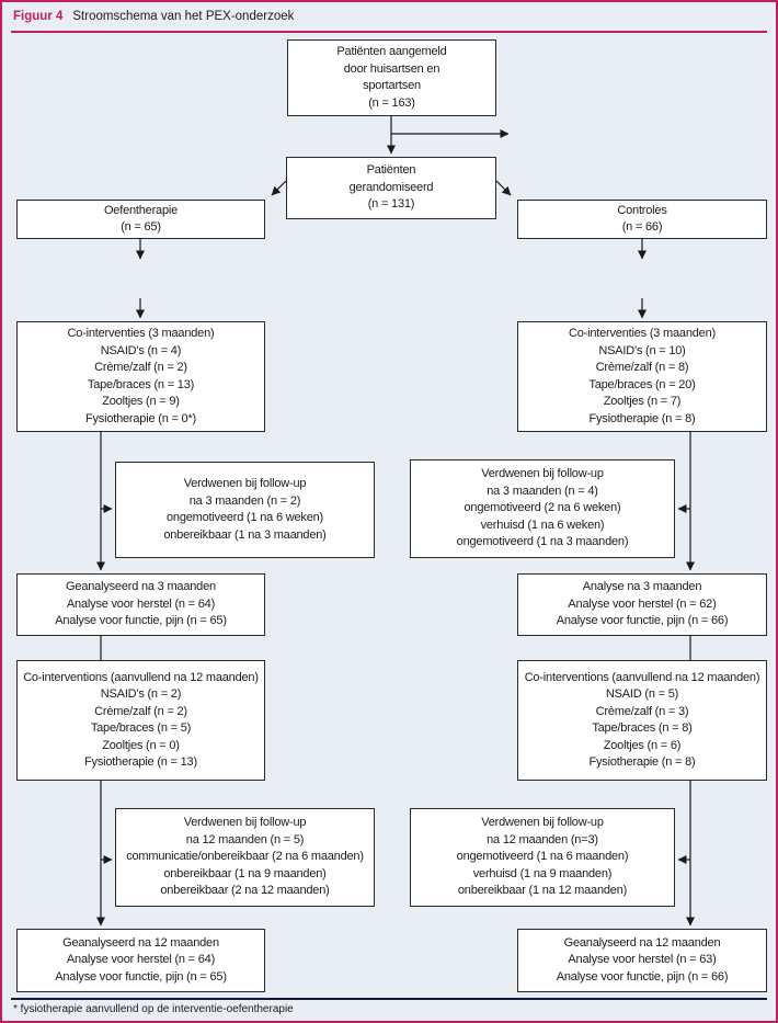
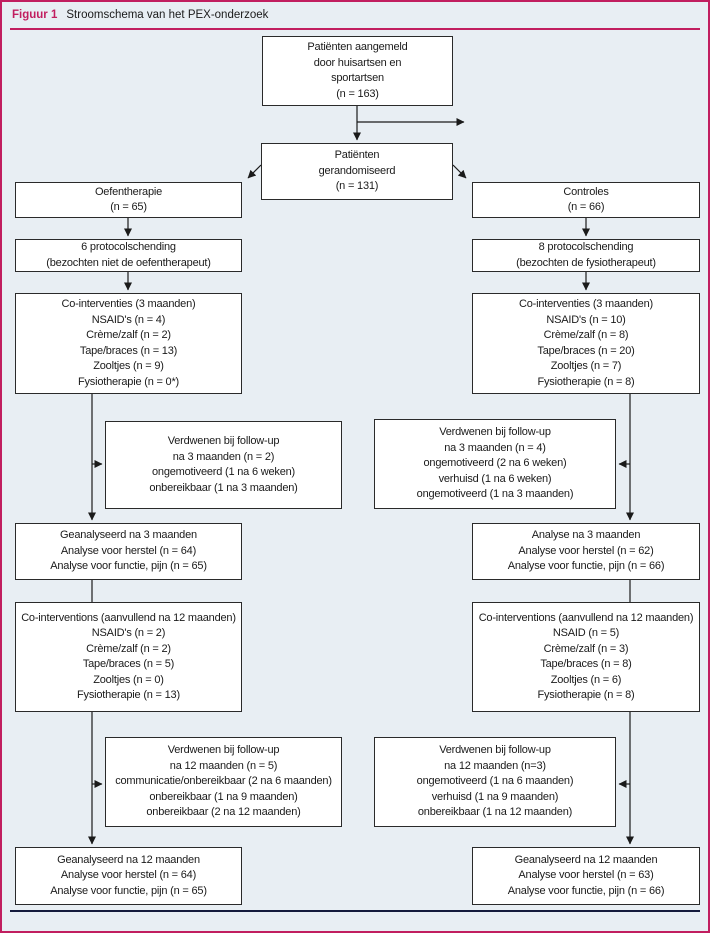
- Figuur 4 Stroomschema van het PEX-onderzoek
+ Figuur 1 Stroomschema van het PEX-onderzoek
  Patiënten aangemeld
  door huisartsen en
  sportartsen
  (n = 163)
  Patiënten
  gerandomiseerd
  (n = 131)
  Oefentherapie
  (n = 65)
  Controles
  (n = 66)
+ 6 protocolschending
+ (bezochten niet de oefentherapeut)
+ 8 protocolschending
+ (bezochten de fysiotherapeut)
  Co-interventies (3 maanden)
  NSAID's (n = 4)
  Crème/zalf (n = 2)
  Tape/braces (n = 13)
  Zooltjes (n = 9)
  Fysiotherapie (n = 0*)
  Co-interventies (3 maanden)
  NSAID's (n = 10)
  Crème/zalf (n = 8)
  Tape/braces (n = 20)
  Zooltjes (n = 7)
  Fysiotherapie (n = 8)
  Verdwenen bij follow-up
  na 3 maanden (n = 2)
  ongemotiveerd (1 na 6 weken)
  onbereikbaar (1 na 3 maanden)
  Verdwenen bij follow-up
  na 3 maanden (n = 4)
  ongemotiveerd (2 na 6 weken)
  verhuisd (1 na 6 weken)
  ongemotiveerd (1 na 3 maanden)
  Geanalyseerd na 3 maanden
  Analyse voor herstel (n = 64)
  Analyse voor functie, pijn (n = 65)
  Analyse na 3 maanden
  Analyse voor herstel (n = 62)
  Analyse voor functie, pijn (n = 66)
  Co-interventions (aanvullend na 12 maanden)
  NSAID's (n = 2)
  Crème/zalf (n = 2)
  Tape/braces (n = 5)
  Zooltjes (n = 0)
  Fysiotherapie (n = 13)
  Co-interventions (aanvullend na 12 maanden)
  NSAID (n = 5)
  Crème/zalf (n = 3)
  Tape/braces (n = 8)
  Zooltjes (n = 6)
  Fysiotherapie (n = 8)
  Verdwenen bij follow-up
  na 12 maanden (n = 5)
  communicatie/onbereikbaar (2 na 6 maanden)
  onbereikbaar (1 na 9 maanden)
  onbereikbaar (2 na 12 maanden)
  Verdwenen bij follow-up
  na 12 maanden (n=3)
  ongemotiveerd (1 na 6 maanden)
  verhuisd (1 na 9 maanden)
  onbereikbaar (1 na 12 maanden)
  Geanalyseerd na 12 maanden
  Analyse voor herstel (n = 64)
  Analyse voor functie, pijn (n = 65)
  Geanalyseerd na 12 maanden
  Analyse voor herstel (n = 63)
  Analyse voor functie, pijn (n = 66)
- * fysiotherapie aanvullend op de interventie-oefentherapie
